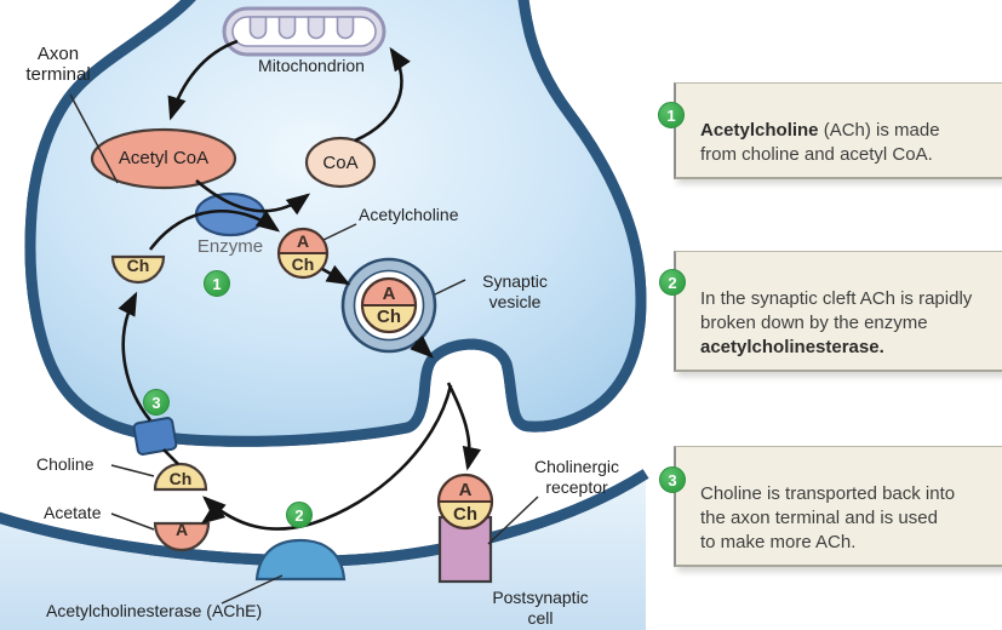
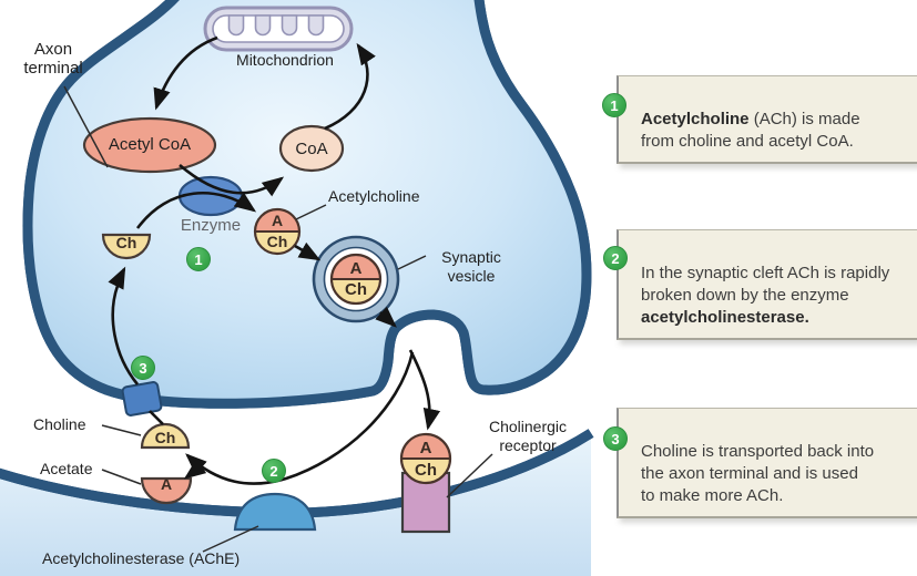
  Axon
  terminal
  Mitochondrion
  Acetyl CoA
  CoA
  Enzyme
  Acetylcholine
  Synaptic
  vesicle
  Choline
  Acetate
  Acetylcholinesterase (AChE)
  Cholinergic
  receptor
- Postsynaptic
- cell
  A
  Ch
  A
  Ch
  A
  Ch
  Ch
  Ch
  A
  1
  2
  3
  Acetylcholine (ACh) is made
  from choline and acetyl CoA.
  1
  In the synaptic cleft ACh is rapidly
  broken down by the enzyme
  acetylcholinesterase.
  2
  Choline is transported back into
  the axon terminal and is used
  to make more ACh.
  3
